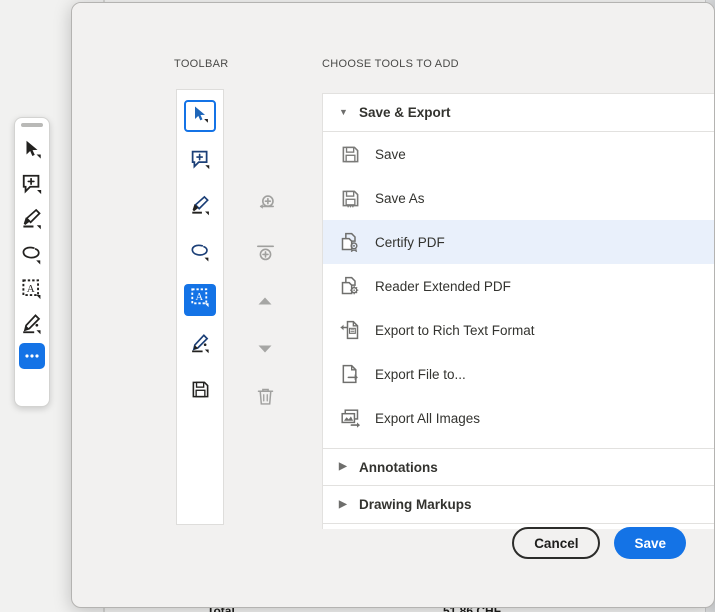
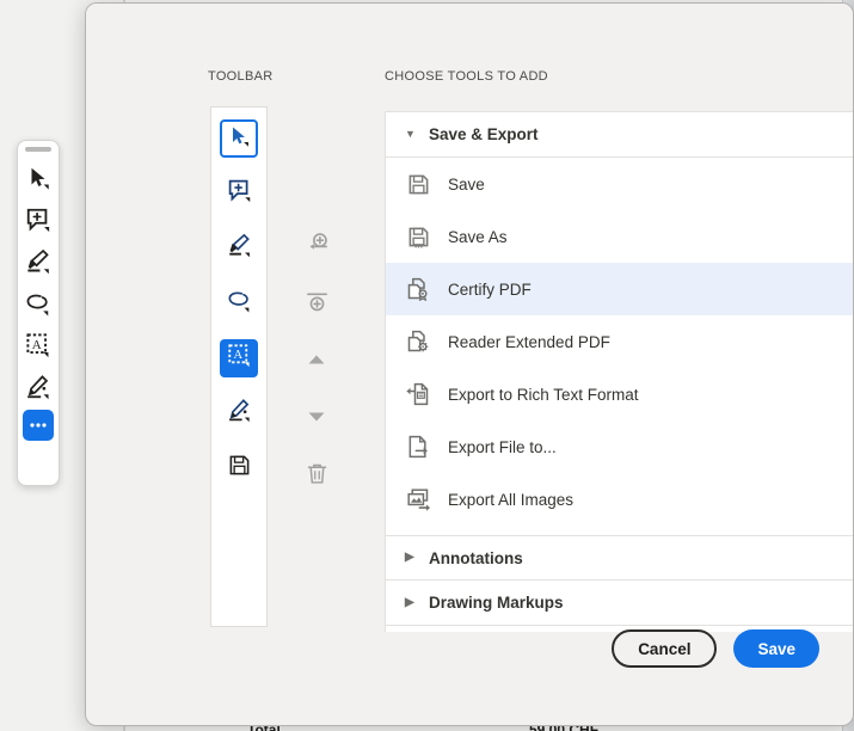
  Total
- 51.86 CHF
+ 59.00 CHF
  A
  TOOLBAR
  CHOOSE TOOLS TO ADD
  A
  ▼
  Save & Export
  Save
  Save As
  Certify PDF
  Reader Extended PDF
  Export to Rich Text Format
  Export File to...
  Export All Images
  ▶
  Annotations
  ▶
  Drawing Markups
  Cancel
  Save
